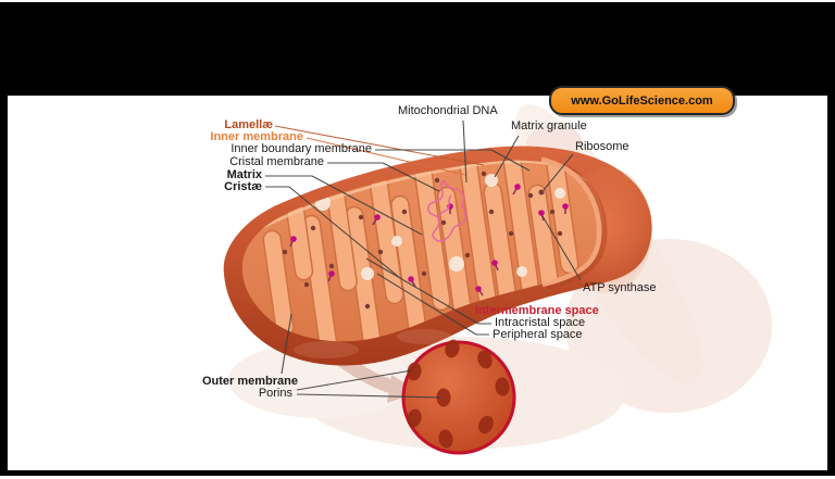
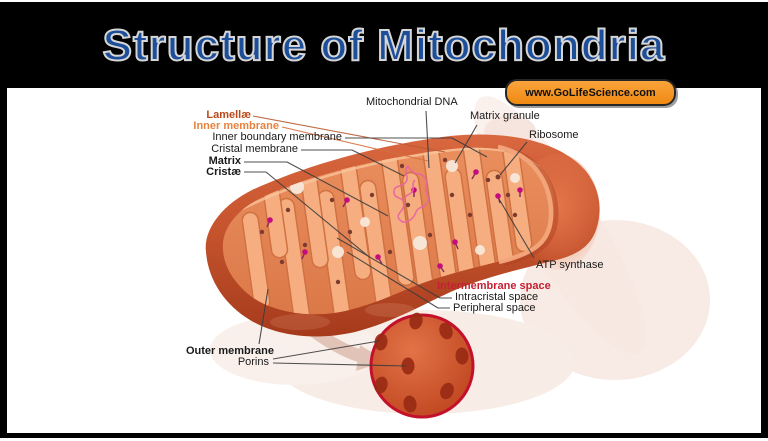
+ Structure of Mitochondria
  Lamellæ
  Inner membrane
  Inner boundary membrane
  Cristal membrane
  Matrix
  Cristæ
  Mitochondrial DNA
  Matrix granule
  Ribosome
  ATP synthase
  Intermembrane space
  Intracristal space
  Peripheral space
  Outer membrane
  Porins
  www.GoLifeScience.com
